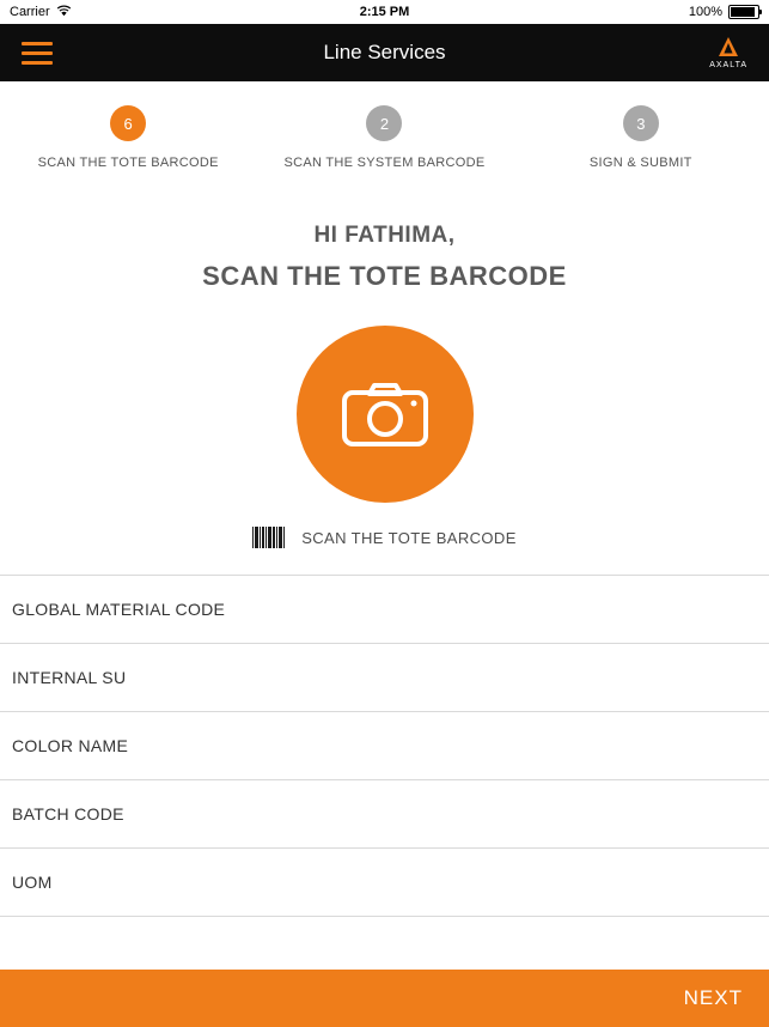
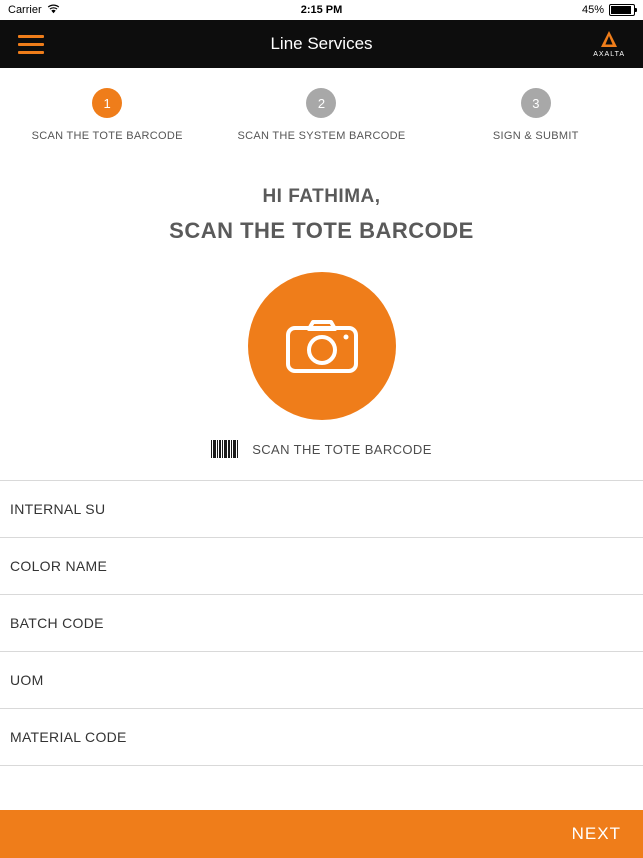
  Carrier
  2:15 PM
- 100%
+ 45%
  Line Services
- 6
+ 1
  SCAN THE TOTE BARCODE
  2
  SCAN THE SYSTEM BARCODE
  3
  SIGN & SUBMIT
  HI FATHIMA,
  SCAN THE TOTE BARCODE
  SCAN THE TOTE BARCODE
- GLOBAL MATERIAL CODE
  INTERNAL SU
  COLOR NAME
  BATCH CODE
  UOM
+ MATERIAL CODE
  NEXT
